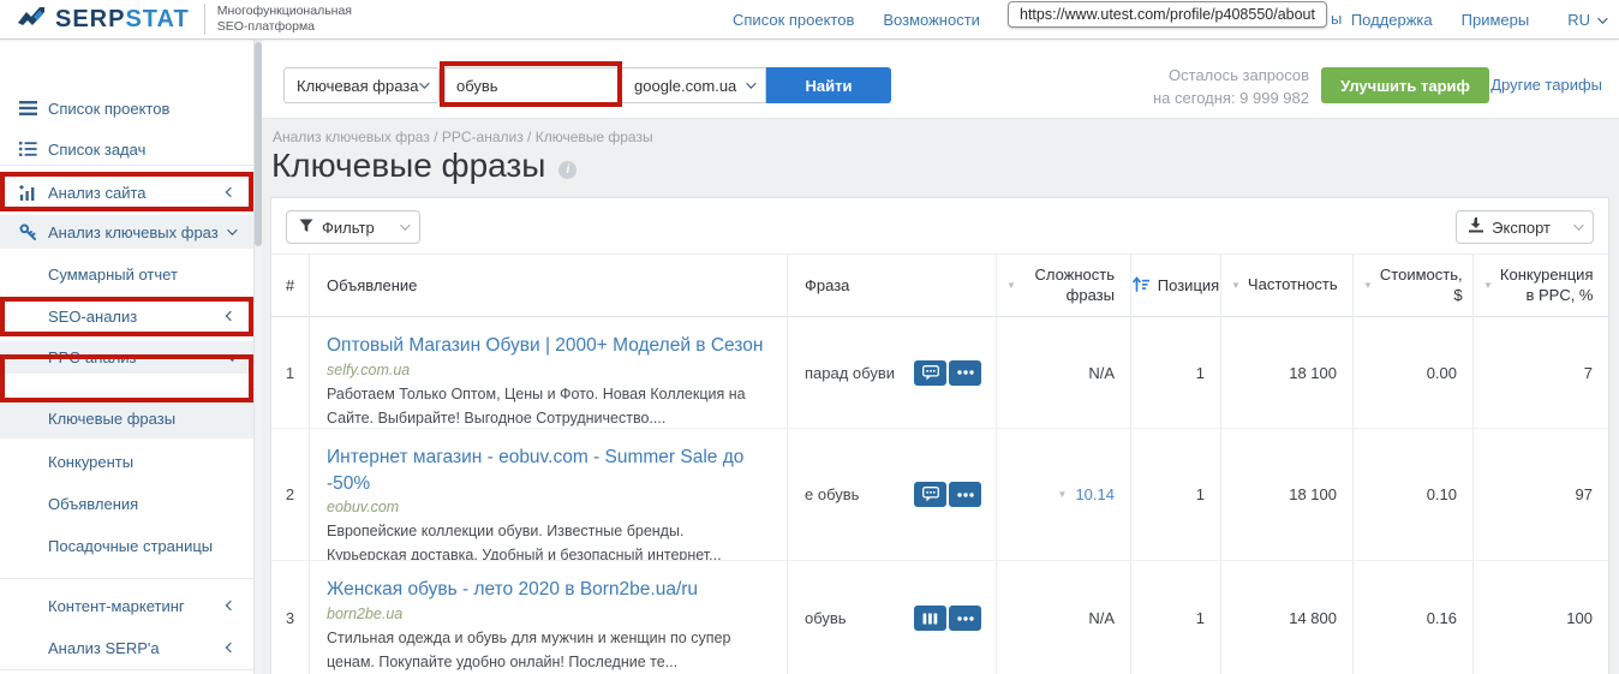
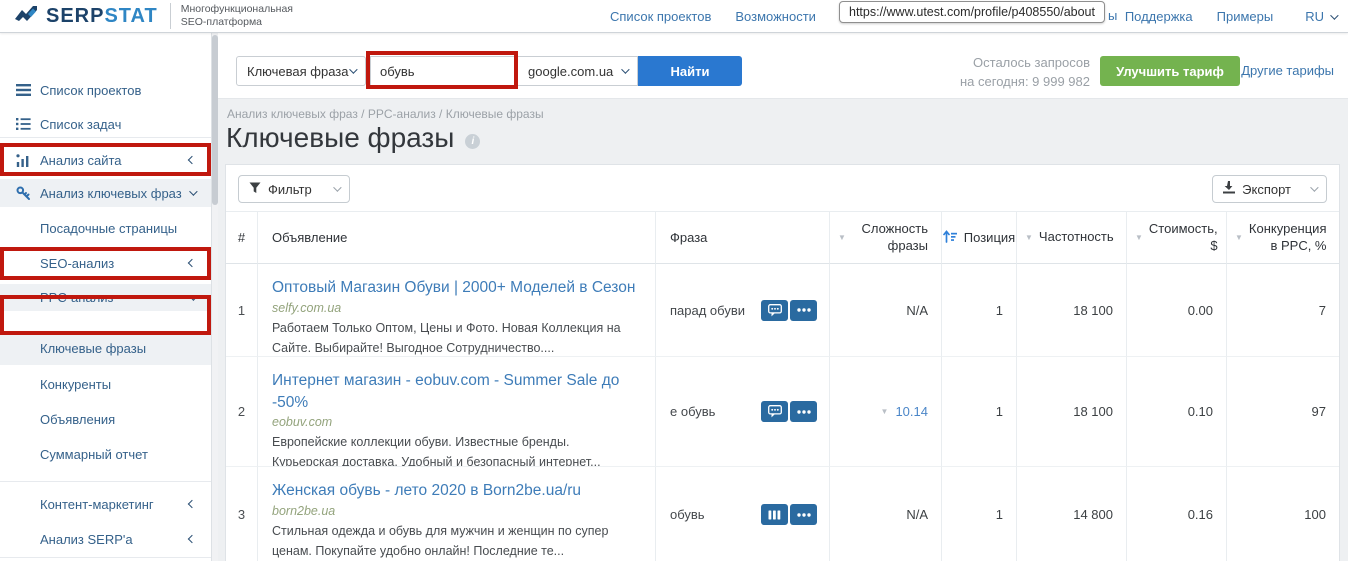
  SERPSTAT
  Многофункциональная
  SEO-платформа
  Список проектов
  Возможности
  ы
  Поддержка
  Примеры
  RU
  https://www.utest.com/profile/p408550/about
  Список проектов
  Список задач
  Анализ сайта
  Анализ ключевых фраз
- Суммарный отчет
+ Посадочные страницы
  SEO-анализ
  PPC-анализ
  Ключевые фразы
  Конкуренты
  Объявления
- Посадочные страницы
+ Суммарный отчет
  Контент-маркетинг
  Анализ SERP'a
  Ключевая фраза
  обувь
  google.com.ua
  Найти
  Осталось запросов
  на сегодня: 9 999 982
  Улучшить тариф
  Другие тарифы
  Анализ ключевых фраз / PPC-анализ / Ключевые фразы
  Ключевые фразы
  i
  Фильтр
  Экспорт
  #
  Объявление
  Фраза
  ▼
  Сложность фразы
  Позиция
  ▼
  Частотность
  ▼
  Стоимость, $
  ▼
  Конкуренция в PPC, %
  1
  Оптовый Магазин Обуви | 2000+ Моделей в Сезон
  selfy.com.ua
  Работаем Только Оптом, Цены и Фото. Новая Коллекция на Сайте. Выбирайте! Выгодное Сотрудничество....
  парад обуви
  N/A
  1
  18 100
  0.00
  7
  2
  Интернет магазин - eobuv.com - Summer Sale до -50%
  eobuv.com
  Европейские коллекции обуви. Известные бренды. Курьерская доставка. Удобный и безопасный интернет...
  е обувь
  ▼
  10.14
  1
  18 100
  0.10
  97
  3
  Женская обувь - лето 2020 в Born2be.ua/ru
  born2be.ua
  Стильная одежда и обувь для мужчин и женщин по супер ценам. Покупайте удобно онлайн! Последние те...
  обувь
  N/A
  1
  14 800
  0.16
  100
